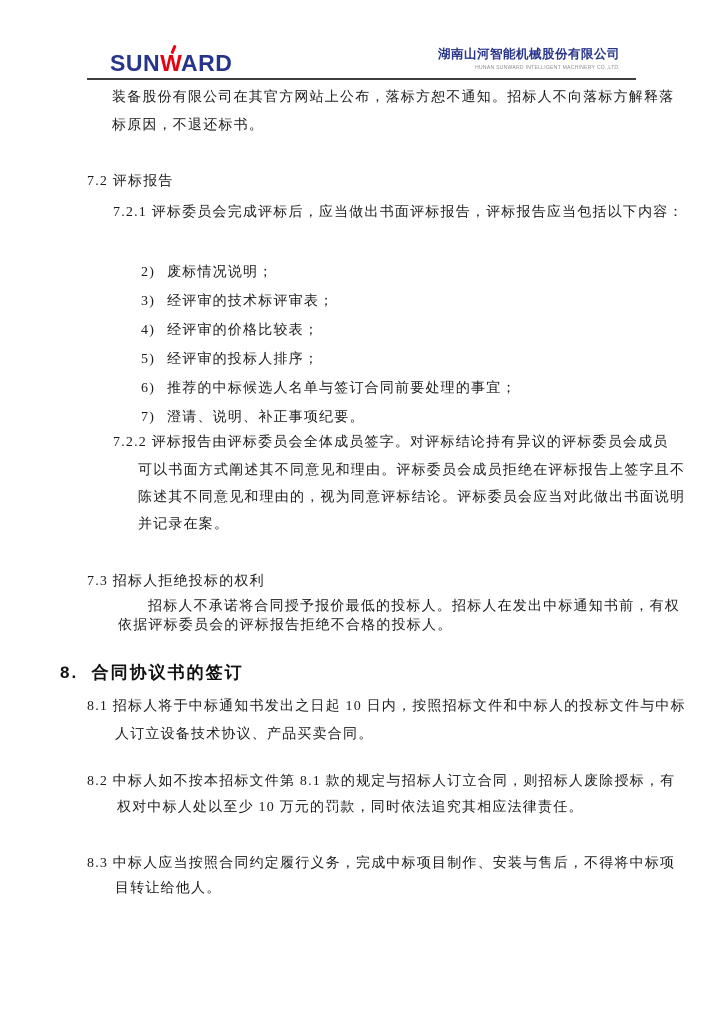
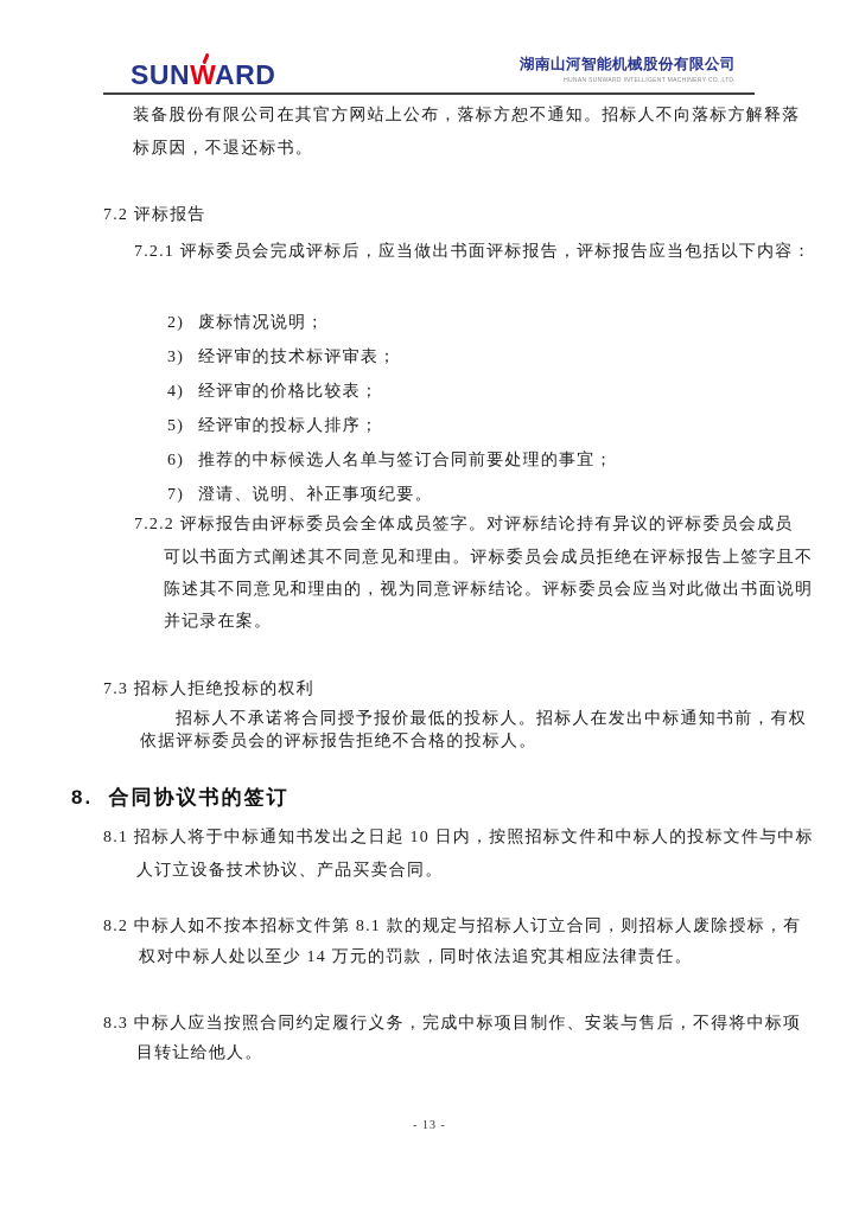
  SUNWARD
  湖南山河智能机械股份有限公司
  装备股份有限公司在其官方网站上公布，落标方恕不通知。招标人不向落标方解释落
  标原因，不退还标书。
  7.2 评标报告
  7.2.1 评标委员会完成评标后，应当做出书面评标报告，评标报告应当包括以下内容：
  2) 废标情况说明；
  3) 经评审的技术标评审表；
  4) 经评审的价格比较表；
  5) 经评审的投标人排序；
  6) 推荐的中标候选人名单与签订合同前要处理的事宜；
  7) 澄请、说明、补正事项纪要。
  7.2.2 评标报告由评标委员会全体成员签字。对评标结论持有异议的评标委员会成员
  可以书面方式阐述其不同意见和理由。评标委员会成员拒绝在评标报告上签字且不
  陈述其不同意见和理由的，视为同意评标结论。评标委员会应当对此做出书面说明
  并记录在案。
  7.3 招标人拒绝投标的权利
  招标人不承诺将合同授予报价最低的投标人。招标人在发出中标通知书前，有权
  依据评标委员会的评标报告拒绝不合格的投标人。
  8. 合同协议书的签订
  8.1 招标人将于中标通知书发出之日起 10 日内，按照招标文件和中标人的投标文件与中标
  人订立设备技术协议、产品买卖合同。
  8.2 中标人如不按本招标文件第 8.1 款的规定与招标人订立合同，则招标人废除授标，有
- 权对中标人处以至少 10 万元的罚款，同时依法追究其相应法律责任。
+ 权对中标人处以至少 14 万元的罚款，同时依法追究其相应法律责任。
  8.3 中标人应当按照合同约定履行义务，完成中标项目制作、安装与售后，不得将中标项
  目转让给他人。
+ - 13 -
